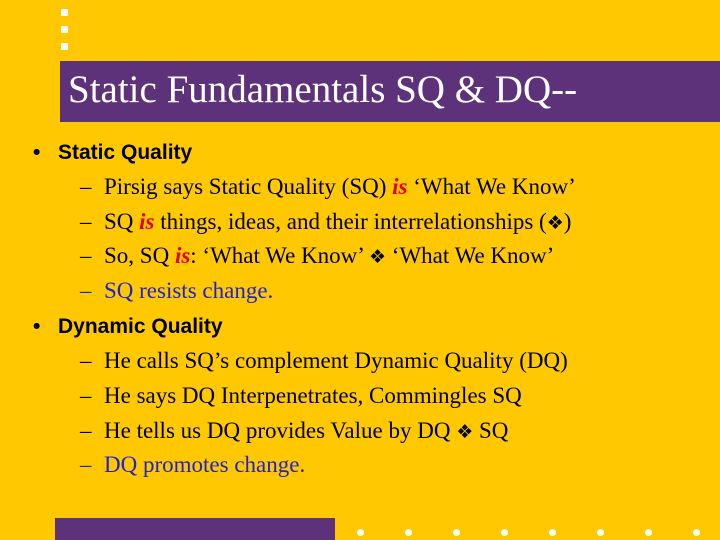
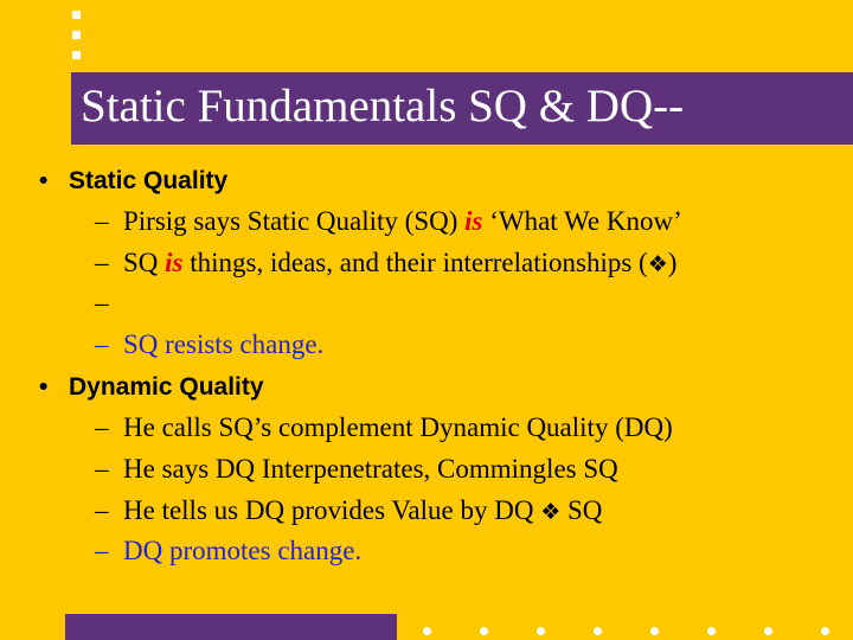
  Static Fundamentals SQ & DQ--
  •
  Static Quality
  –
  Pirsig says Static Quality (SQ) is ‘What We Know’
  –
  SQ is things, ideas, and their interrelationships (❖)
  –
- So, SQ is: ‘What We Know’ ❖ ‘What We Know’
  –
  SQ resists change.
  •
  Dynamic Quality
  –
  He calls SQ’s complement Dynamic Quality (DQ)
  –
  He says DQ Interpenetrates, Commingles SQ
  –
  He tells us DQ provides Value by DQ ❖ SQ
  –
  DQ promotes change.
